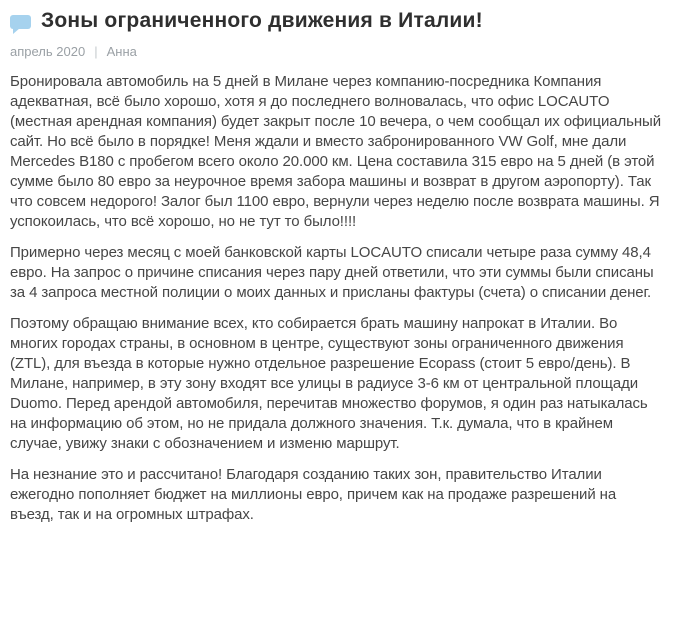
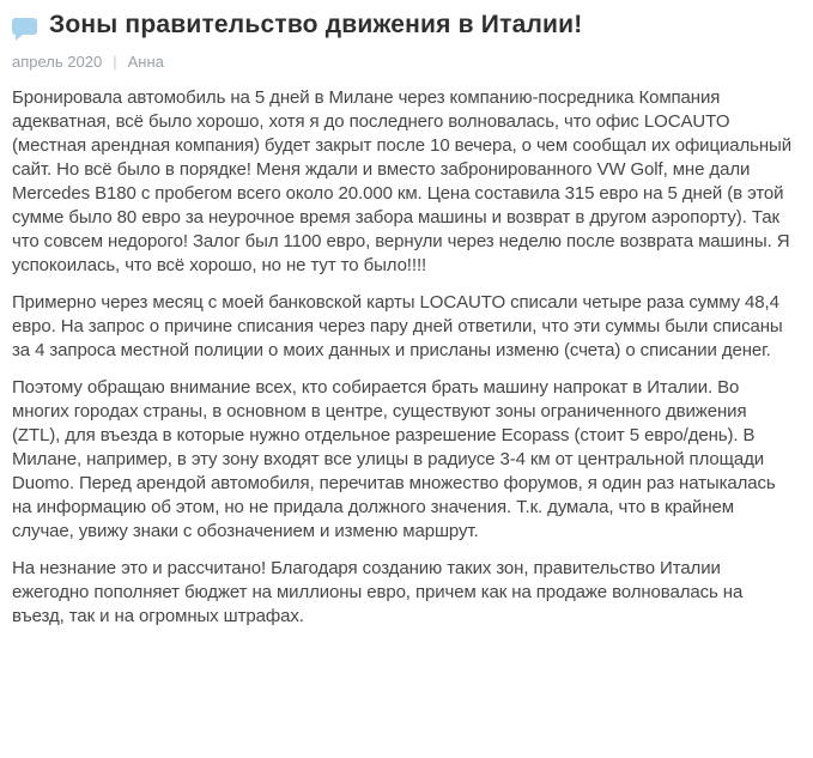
- Зоны ограниченного движения в Италии!
+ Зоны правительство движения в Италии!
  апрель 2020
  |
  Анна
  Бронировала автомобиль на 5 дней в Милане через компанию-посредника Компания адекватная, всё было хорошо, хотя я до последнего волновалась, что офис LOCAUTO (местная арендная компания) будет закрыт после 10 вечера, о чем сообщал их официальный сайт. Но всё было в порядке! Меня ждали и вместо забронированного VW Golf, мне дали Mercedes B180 с пробегом всего около 20.000 км. Цена составила 315 евро на 5 дней (в этой сумме было 80 евро за неурочное время забора машины и возврат в другом аэропорту). Так что совсем недорого! Залог был 1100 евро, вернули через неделю после возврата машины. Я успокоилась, что всё хорошо, но не тут то было!!!!
- Примерно через месяц с моей банковской карты LOCAUTO списали четыре раза сумму 48,4 евро. На запрос о причине списания через пару дней ответили, что эти суммы были списаны за 4 запроса местной полиции о моих данных и присланы фактуры (счета) о списании денег.
+ Примерно через месяц с моей банковской карты LOCAUTO списали четыре раза сумму 48,4 евро. На запрос о причине списания через пару дней ответили, что эти суммы были списаны за 4 запроса местной полиции о моих данных и присланы изменю (счета) о списании денег.
- Поэтому обращаю внимание всех, кто собирается брать машину напрокат в Италии. Во многих городах страны, в основном в центре, существуют зоны ограниченного движения (ZTL), для въезда в которые нужно отдельное разрешение Ecopass (стоит 5 евро/день). В Милане, например, в эту зону входят все улицы в радиусе 3-6 км от центральной площади Duomo. Перед арендой автомобиля, перечитав множество форумов, я один раз натыкалась на информацию об этом, но не придала должного значения. Т.к. думала, что в крайнем случае, увижу знаки с обозначением и изменю маршрут.
+ Поэтому обращаю внимание всех, кто собирается брать машину напрокат в Италии. Во многих городах страны, в основном в центре, существуют зоны ограниченного движения (ZTL), для въезда в которые нужно отдельное разрешение Ecopass (стоит 5 евро/день). В Милане, например, в эту зону входят все улицы в радиусе 3-4 км от центральной площади Duomo. Перед арендой автомобиля, перечитав множество форумов, я один раз натыкалась на информацию об этом, но не придала должного значения. Т.к. думала, что в крайнем случае, увижу знаки с обозначением и изменю маршрут.
- На незнание это и рассчитано! Благодаря созданию таких зон, правительство Италии ежегодно пополняет бюджет на миллионы евро, причем как на продаже разрешений на въезд, так и на огромных штрафах.
+ На незнание это и рассчитано! Благодаря созданию таких зон, правительство Италии ежегодно пополняет бюджет на миллионы евро, причем как на продаже волновалась на въезд, так и на огромных штрафах.
